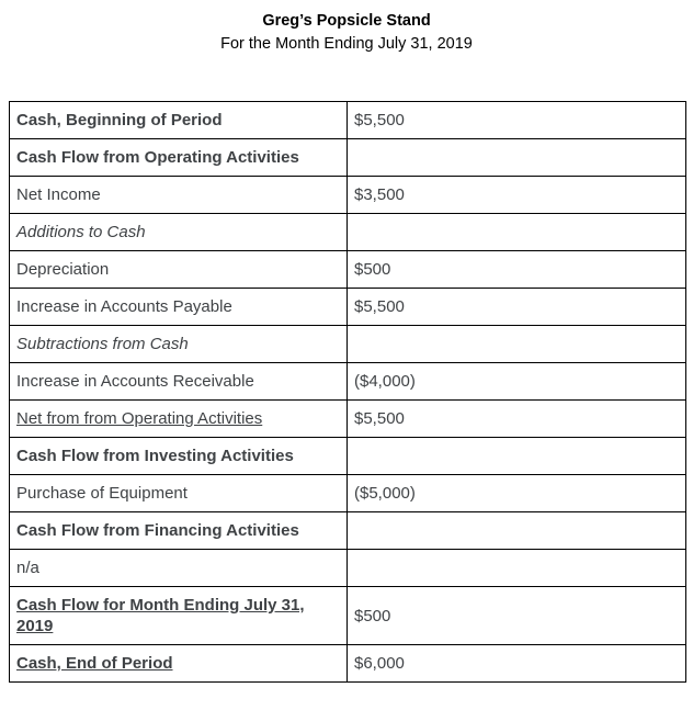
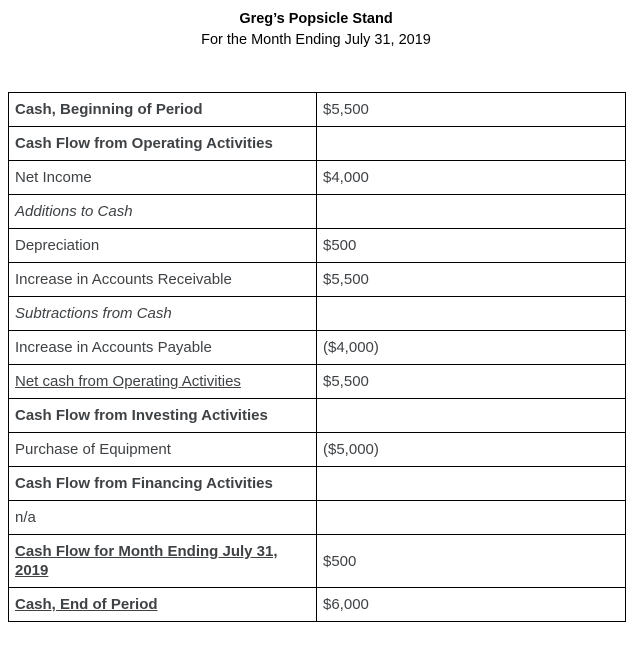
  Greg’s Popsicle Stand
  For the Month Ending July 31, 2019
  Cash, Beginning of Period	$5,500
  Cash Flow from Operating Activities
- Net Income	$3,500
+ Net Income	$4,000
  Additions to Cash
  Depreciation	$500
- Increase in Accounts Payable	$5,500
+ Increase in Accounts Receivable	$5,500
  Subtractions from Cash
- Increase in Accounts Receivable	($4,000)
+ Increase in Accounts Payable	($4,000)
- Net from from Operating Activities	$5,500
+ Net cash from Operating Activities	$5,500
  Cash Flow from Investing Activities
  Purchase of Equipment	($5,000)
  Cash Flow from Financing Activities
  n/a
  Cash Flow for Month Ending July 31, 2019	$500
  Cash, End of Period	$6,000
